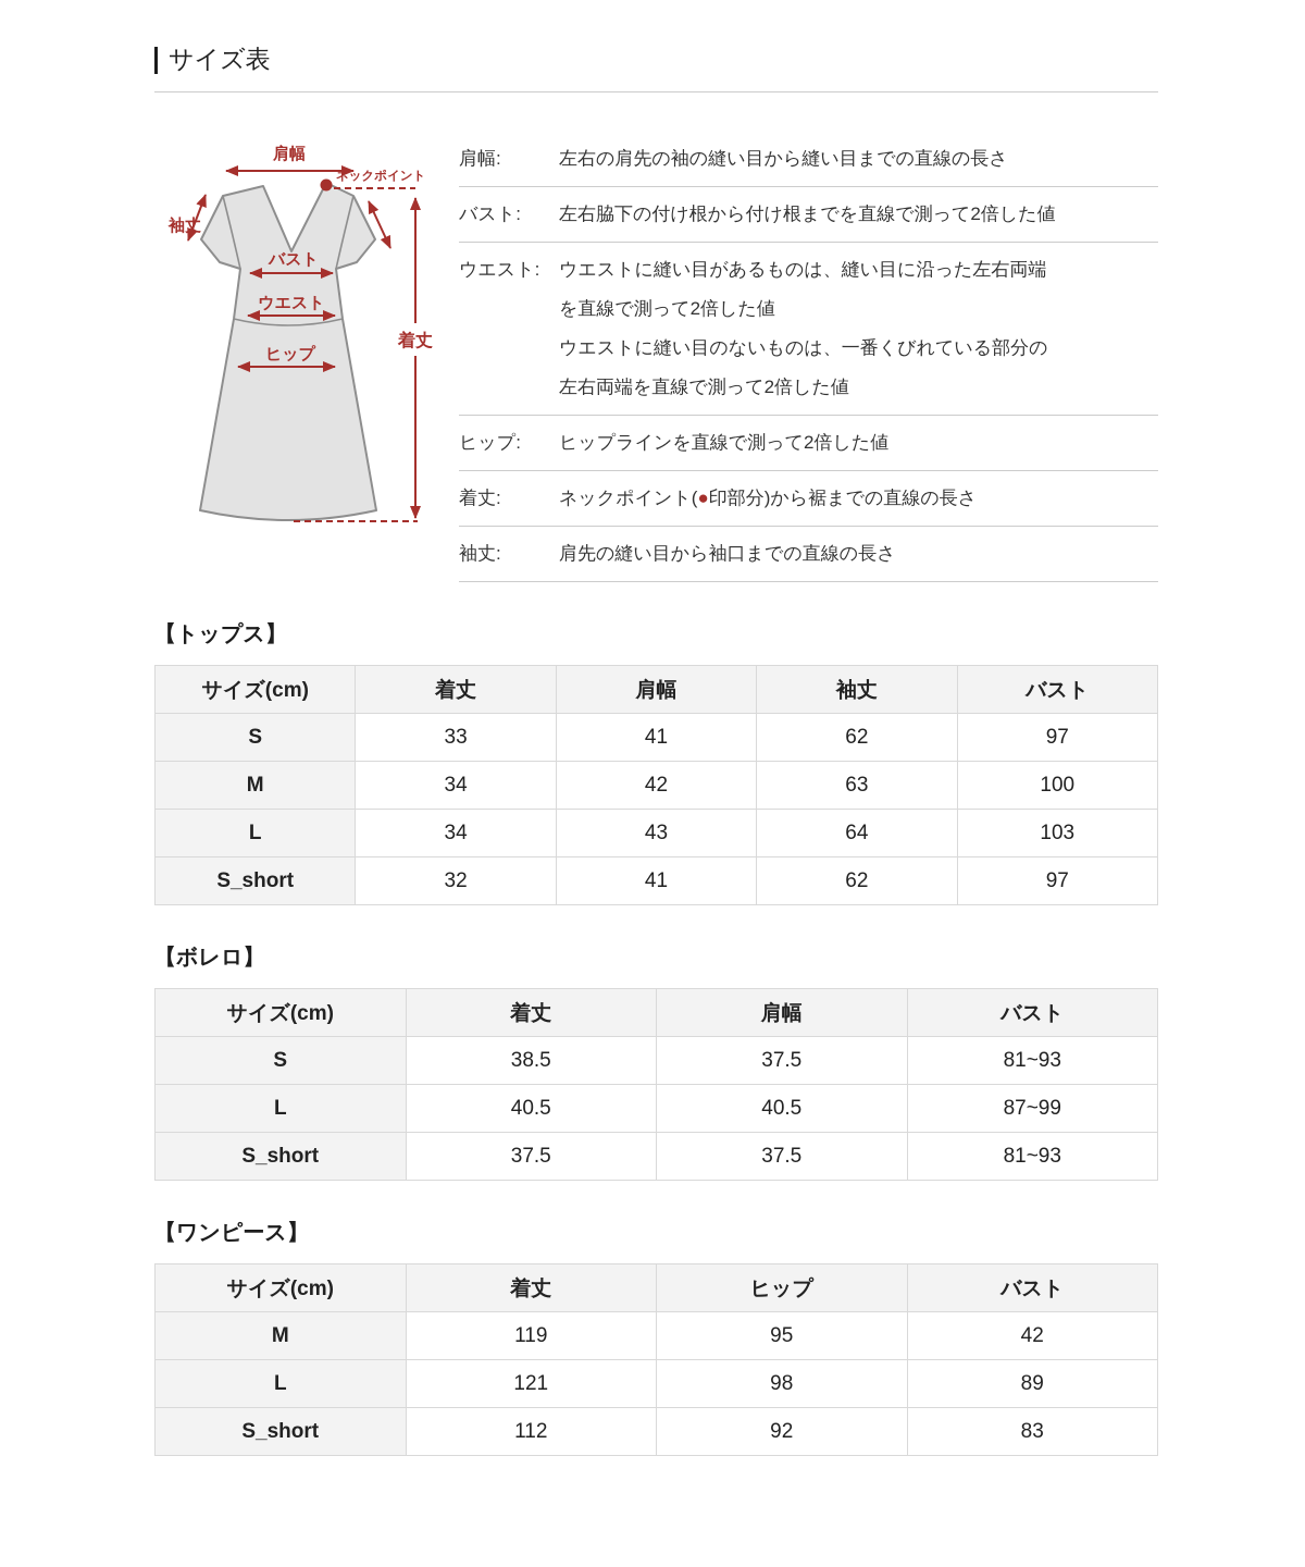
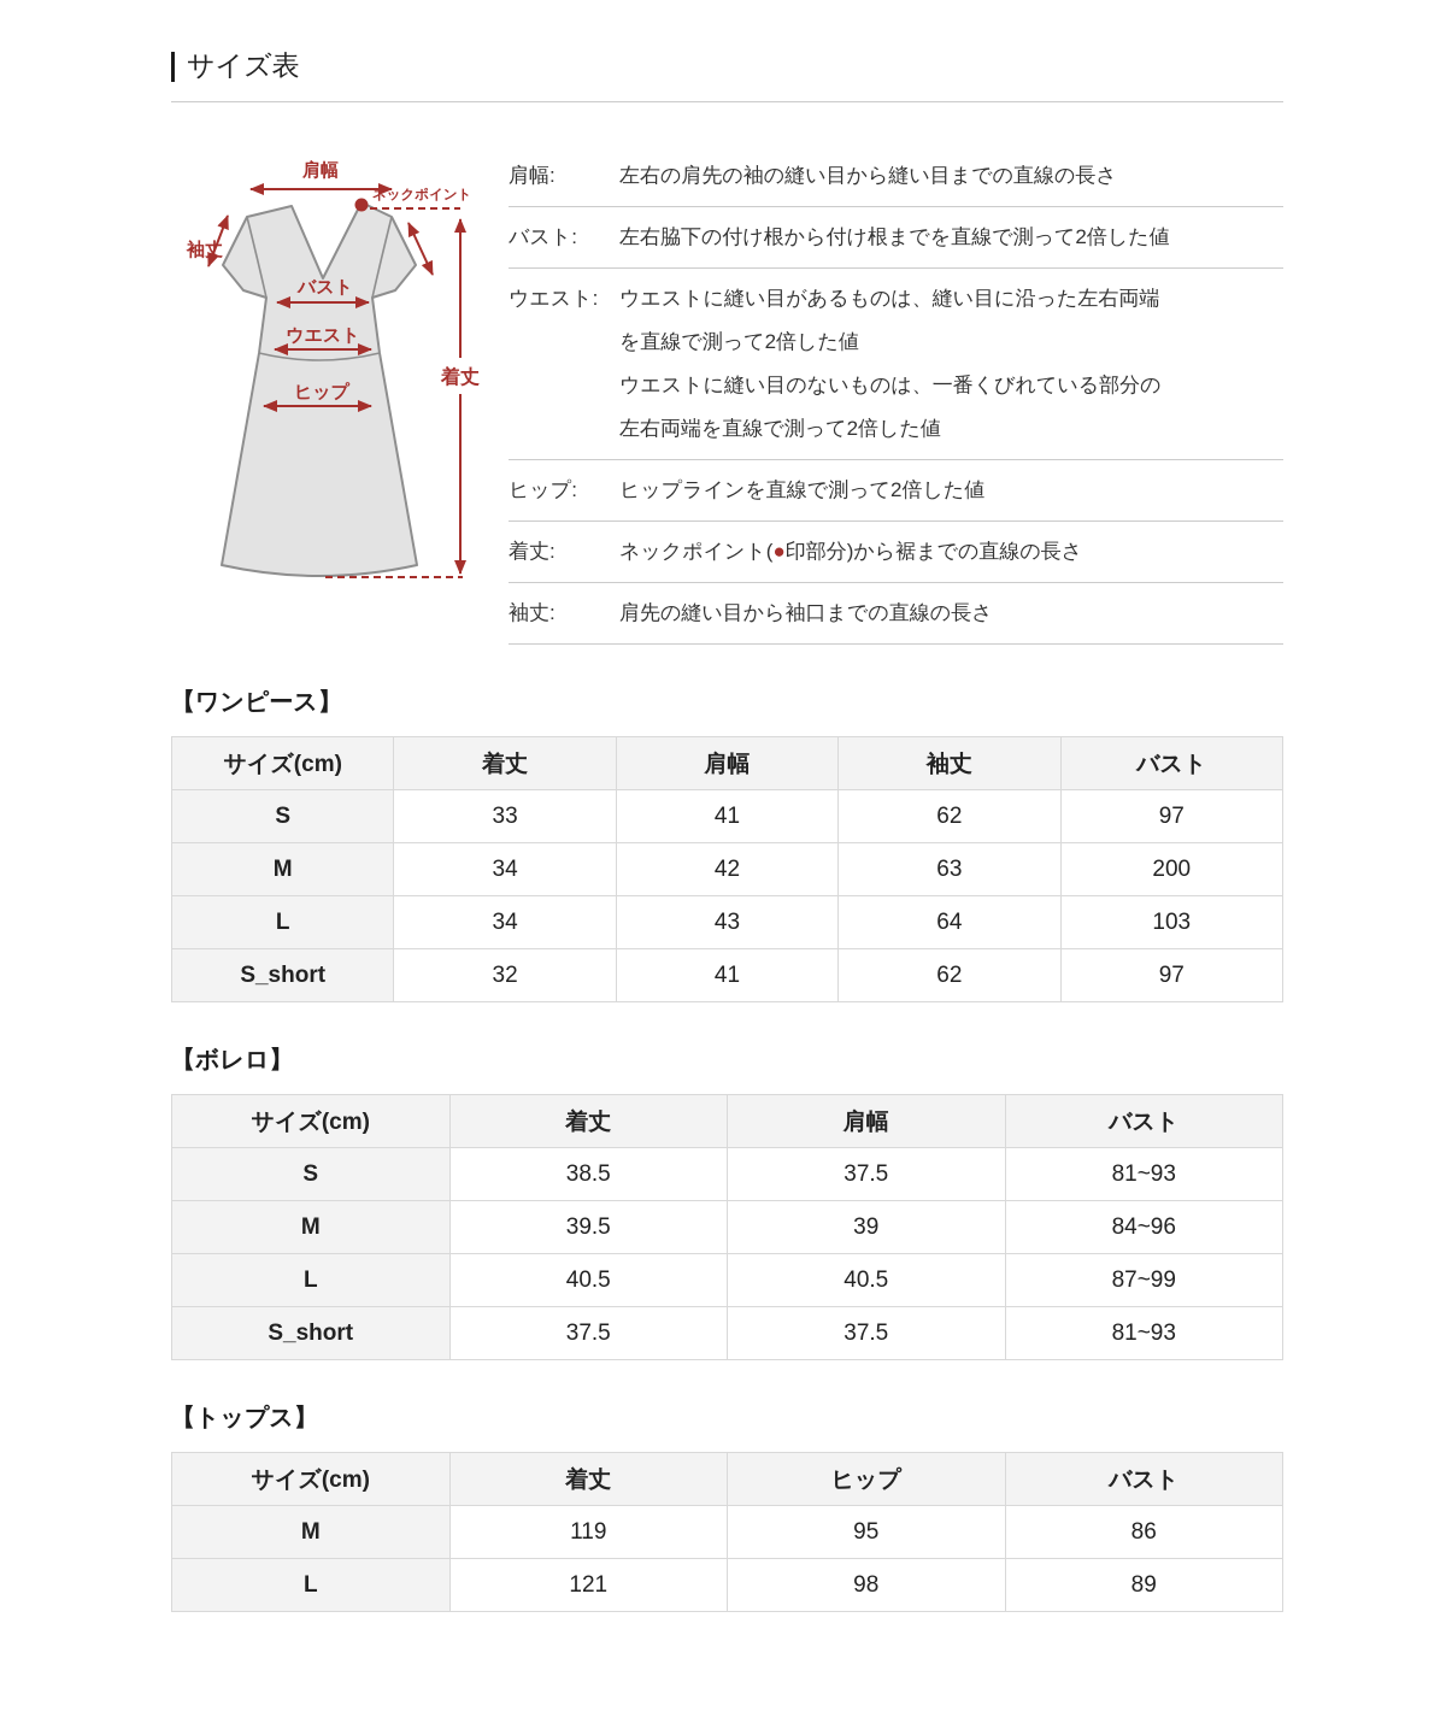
  サイズ表
  肩幅
  ネックポイント
  バスト
  ウエスト
  ヒップ
  着丈
  肩幅:
  左右の肩先の袖の縫い目から縫い目までの直線の長さ
  バスト:
  左右脇下の付け根から付け根までを直線で測って2倍した値
  ウエスト:
  ウエストに縫い目があるものは、縫い目に沿った左右両端
  を直線で測って2倍した値
  ウエストに縫い目のないものは、一番くびれている部分の
  左右両端を直線で測って2倍した値
  ヒップ:
  ヒップラインを直線で測って2倍した値
  着丈:
  ネックポイント(●印部分)から裾までの直線の長さ
  袖丈:
  肩先の縫い目から袖口までの直線の長さ
- 【トップス】
+ 【ワンピース】
  サイズ(cm)	着丈	肩幅	袖丈	バスト
  S	33	41	62	97
- M	34	42	63	100
+ M	34	42	63	200
  L	34	43	64	103
  S_short	32	41	62	97
  【ボレロ】
  サイズ(cm)	着丈	肩幅	バスト
  S	38.5	37.5	81~93
+ M	39.5	39	84~96
  L	40.5	40.5	87~99
  S_short	37.5	37.5	81~93
- 【ワンピース】
+ 【トップス】
  サイズ(cm)	着丈	ヒップ	バスト
- M	119	95	42
+ M	119	95	86
  L	121	98	89
- S_short	112	92	83
